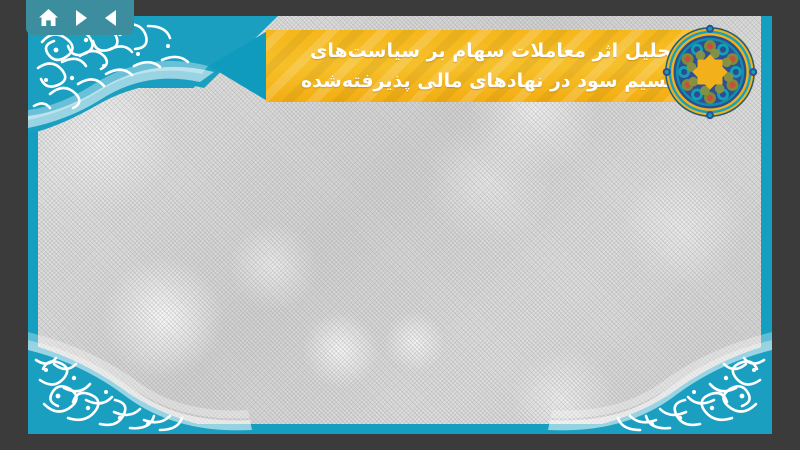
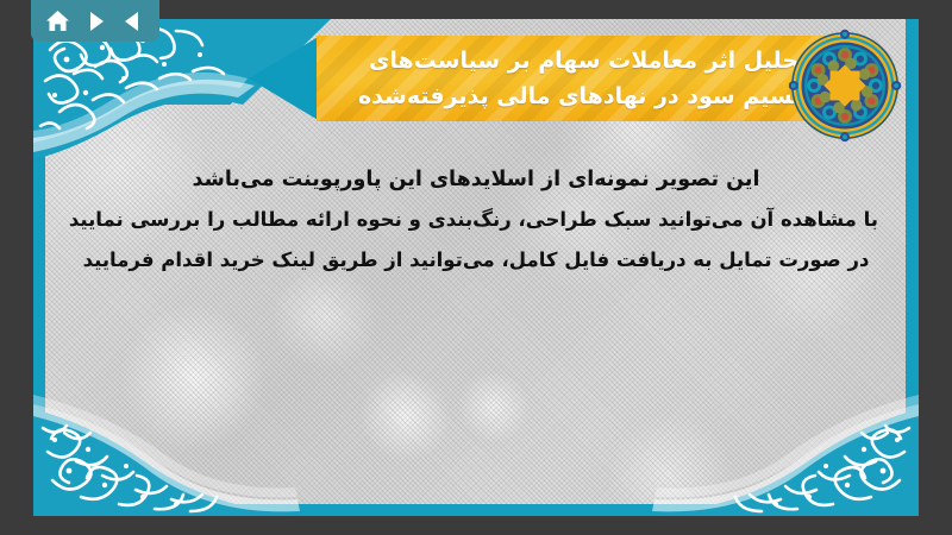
  حلیل اثر معاملات سهام بر سیاست‌های
  سیم سود در نهادهای مالی پذیرفته‌شده
+ این تصویر نمونه‌ای از اسلایدهای این پاورپوینت می‌باشد
+ با مشاهده آن می‌توانید سبک طراحی، رنگ‌بندی و نحوه ارائه مطالب را بررسی نمایید
+ در صورت تمایل به دریافت فایل کامل، می‌توانید از طریق لینک خرید اقدام فرمایید
